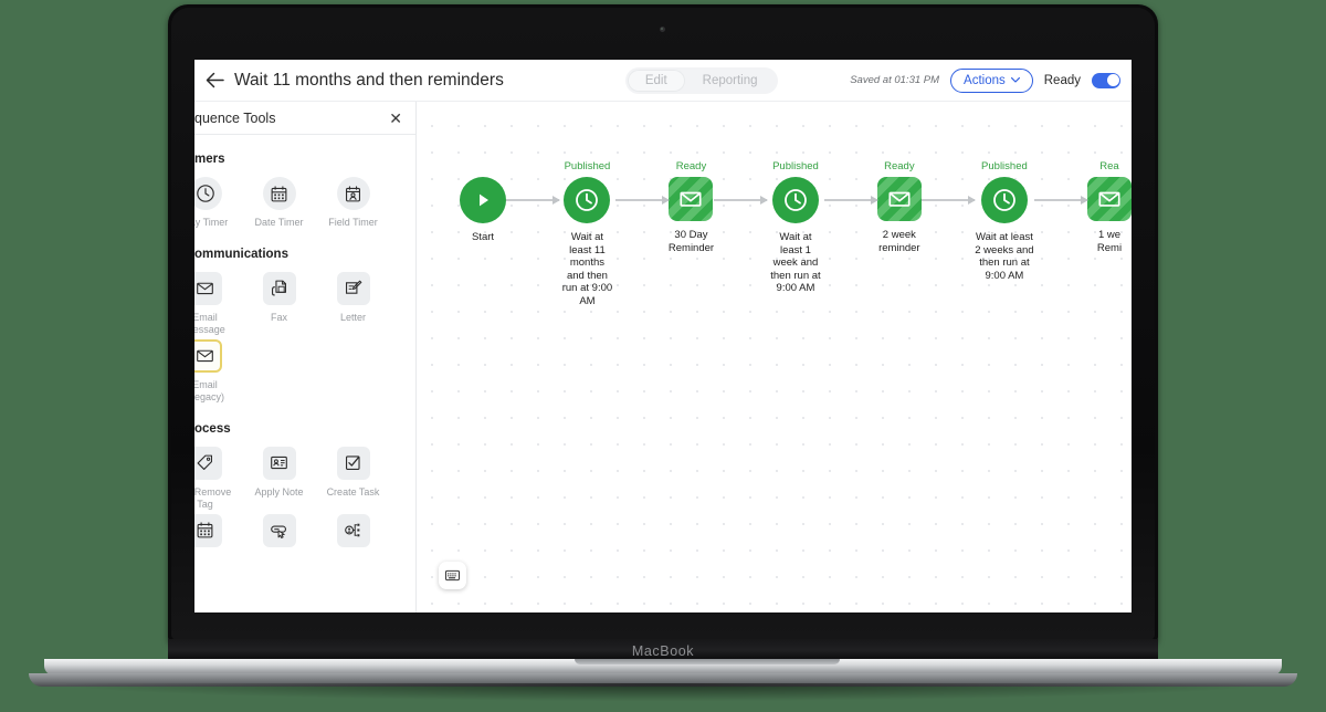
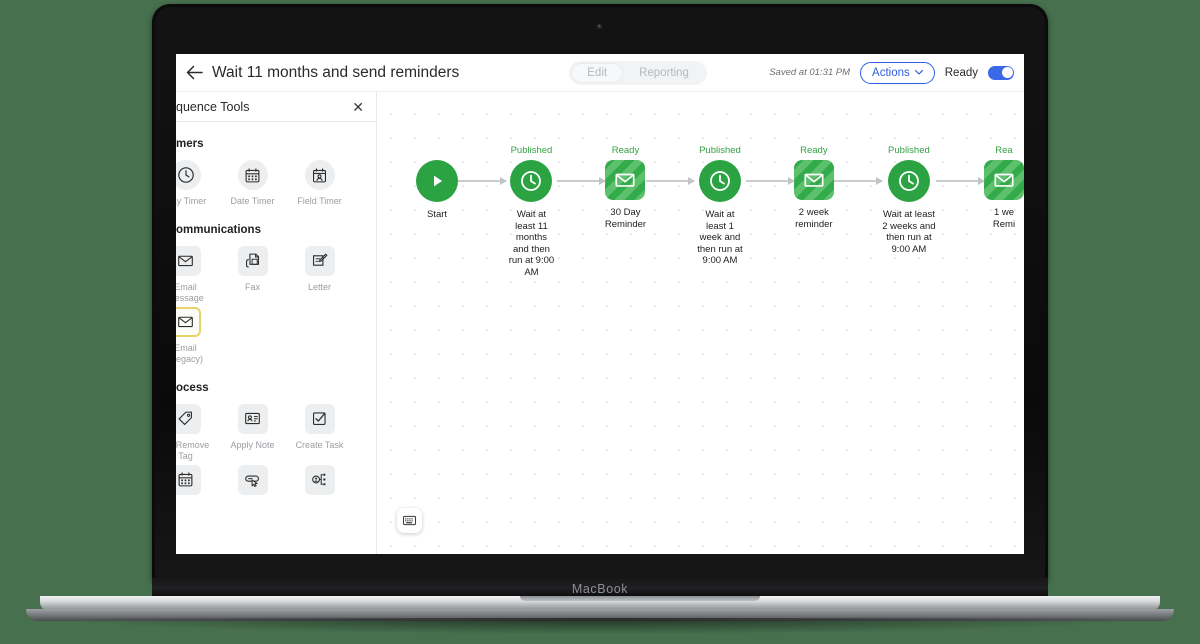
- Wait 11 months and then reminders
+ Wait 11 months and send reminders
  Edit
  Reporting
  Saved at 01:31 PM
  Actions
  Ready
  quence Tools
  ✕
  mers
  Date Timer
  Field Timer
  ommunications
  Email
  essage
  Fax
  Letter
  Email
  egacy)
  ocess
  Tag
  Apply Note
  Create Task
  Start
  Published
  Wait at least 11 months
  and then run at 9:00 AM
  Ready
  30 Day
  Reminder
  Published
  Wait at least 1 week and
  then run at 9:00 AM
  Ready
  2 week
  reminder
  Published
  Wait at least 2 weeks and
  then run at 9:00 AM
  Rea
  1 we
  Remi
  MacBook
